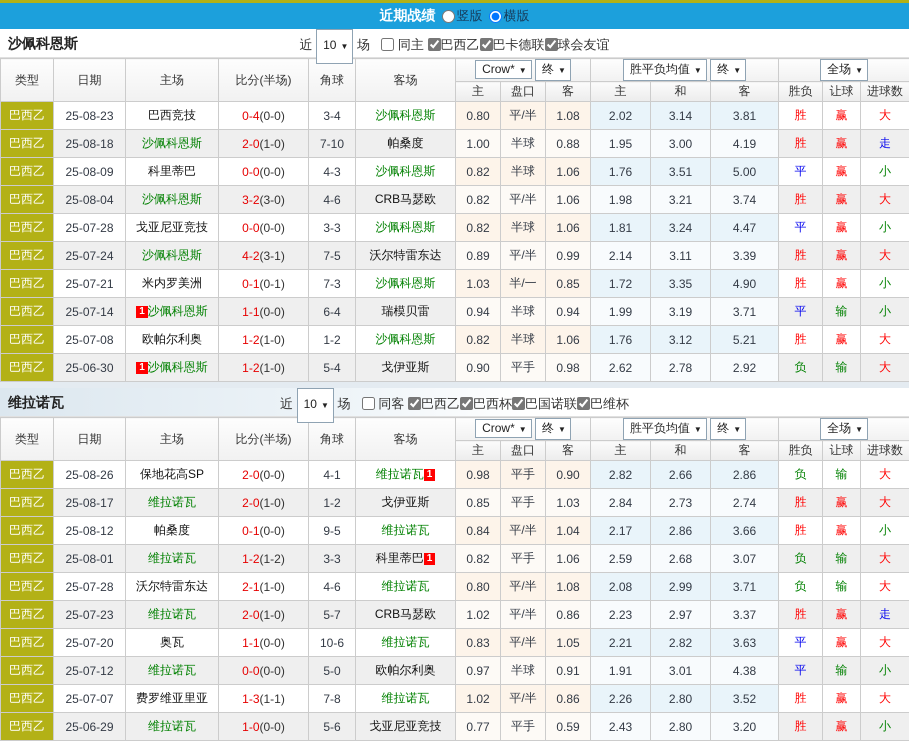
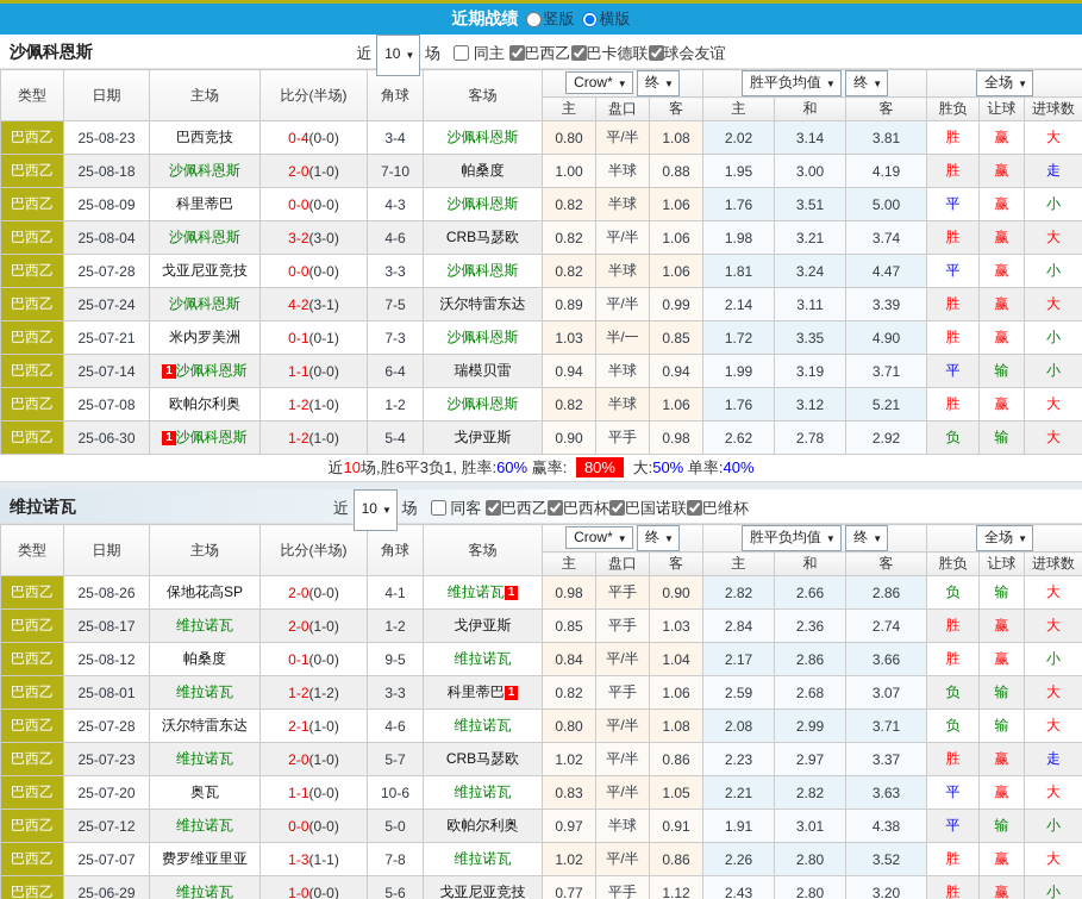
  近期战绩
  竖版
  横版
  沙佩科恩斯
  近 10 ▼ 场 同主 巴西乙 巴卡德联 球会友谊
  类型	日期	主场	比分(半场)	角球	客场	Crow* ▼ 终 ▼	胜平负均值 ▼ 终 ▼	全场 ▼
  主	盘口	客	主	和	客	胜负	让球	进球数
  巴西乙	25-08-23	巴西竞技	0-4(0-0)	3-4	沙佩科恩斯	0.80	平/半	1.08	2.02	3.14	3.81	胜	赢	大
  巴西乙	25-08-18	沙佩科恩斯	2-0(1-0)	7-10	帕桑度	1.00	半球	0.88	1.95	3.00	4.19	胜	赢	走
  巴西乙	25-08-09	科里蒂巴	0-0(0-0)	4-3	沙佩科恩斯	0.82	半球	1.06	1.76	3.51	5.00	平	赢	小
  巴西乙	25-08-04	沙佩科恩斯	3-2(3-0)	4-6	CRB马瑟欧	0.82	平/半	1.06	1.98	3.21	3.74	胜	赢	大
  巴西乙	25-07-28	戈亚尼亚竞技	0-0(0-0)	3-3	沙佩科恩斯	0.82	半球	1.06	1.81	3.24	4.47	平	赢	小
  巴西乙	25-07-24	沙佩科恩斯	4-2(3-1)	7-5	沃尔特雷东达	0.89	平/半	0.99	2.14	3.11	3.39	胜	赢	大
  巴西乙	25-07-21	米内罗美洲	0-1(0-1)	7-3	沙佩科恩斯	1.03	半/一	0.85	1.72	3.35	4.90	胜	赢	小
  巴西乙	25-07-14	1 沙佩科恩斯	1-1(0-0)	6-4	瑞模贝雷	0.94	半球	0.94	1.99	3.19	3.71	平	输	小
  巴西乙	25-07-08	欧帕尔利奥	1-2(1-0)	1-2	沙佩科恩斯	0.82	半球	1.06	1.76	3.12	5.21	胜	赢	大
  巴西乙	25-06-30	1 沙佩科恩斯	1-2(1-0)	5-4	戈伊亚斯	0.90	平手	0.98	2.62	2.78	2.92	负	输	大
+ 近10场,胜6平3负1, 胜率:60% 赢率: 80% 大:50% 单率:40%
  维拉诺瓦
  近 10 ▼ 场 同客 巴西乙 巴西杯 巴国诺联 巴维杯
  类型	日期	主场	比分(半场)	角球	客场	Crow* ▼ 终 ▼	胜平负均值 ▼ 终 ▼	全场 ▼
  主	盘口	客	主	和	客	胜负	让球	进球数
  巴西乙	25-08-26	保地花高SP	2-0(0-0)	4-1	维拉诺瓦 1	0.98	平手	0.90	2.82	2.66	2.86	负	输	大
- 巴西乙	25-08-17	维拉诺瓦	2-0(1-0)	1-2	戈伊亚斯	0.85	平手	1.03	2.84	2.73	2.74	胜	赢	大
+ 巴西乙	25-08-17	维拉诺瓦	2-0(1-0)	1-2	戈伊亚斯	0.85	平手	1.03	2.84	2.36	2.74	胜	赢	大
  巴西乙	25-08-12	帕桑度	0-1(0-0)	9-5	维拉诺瓦	0.84	平/半	1.04	2.17	2.86	3.66	胜	赢	小
  巴西乙	25-08-01	维拉诺瓦	1-2(1-2)	3-3	科里蒂巴 1	0.82	平手	1.06	2.59	2.68	3.07	负	输	大
  巴西乙	25-07-28	沃尔特雷东达	2-1(1-0)	4-6	维拉诺瓦	0.80	平/半	1.08	2.08	2.99	3.71	负	输	大
  巴西乙	25-07-23	维拉诺瓦	2-0(1-0)	5-7	CRB马瑟欧	1.02	平/半	0.86	2.23	2.97	3.37	胜	赢	走
  巴西乙	25-07-20	奥瓦	1-1(0-0)	10-6	维拉诺瓦	0.83	平/半	1.05	2.21	2.82	3.63	平	赢	大
  巴西乙	25-07-12	维拉诺瓦	0-0(0-0)	5-0	欧帕尔利奥	0.97	半球	0.91	1.91	3.01	4.38	平	输	小
  巴西乙	25-07-07	费罗维亚里亚	1-3(1-1)	7-8	维拉诺瓦	1.02	平/半	0.86	2.26	2.80	3.52	胜	赢	大
- 巴西乙	25-06-29	维拉诺瓦	1-0(0-0)	5-6	戈亚尼亚竞技	0.77	平手	0.59	2.43	2.80	3.20	胜	赢	小
+ 巴西乙	25-06-29	维拉诺瓦	1-0(0-0)	5-6	戈亚尼亚竞技	0.77	平手	1.12	2.43	2.80	3.20	胜	赢	小
